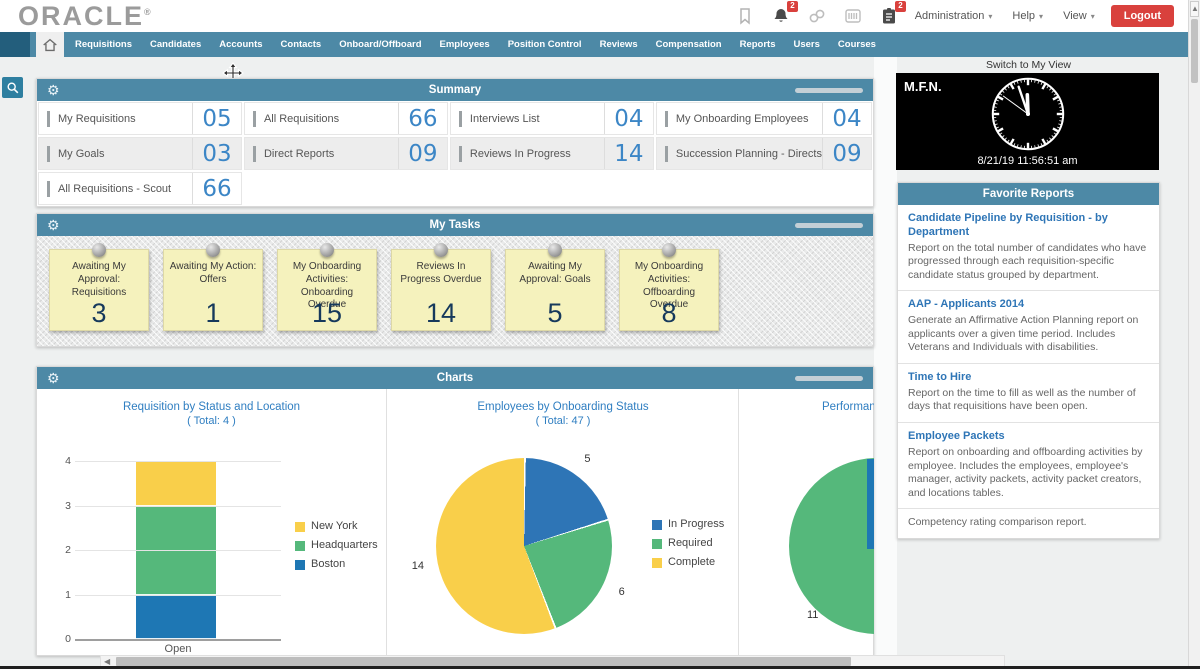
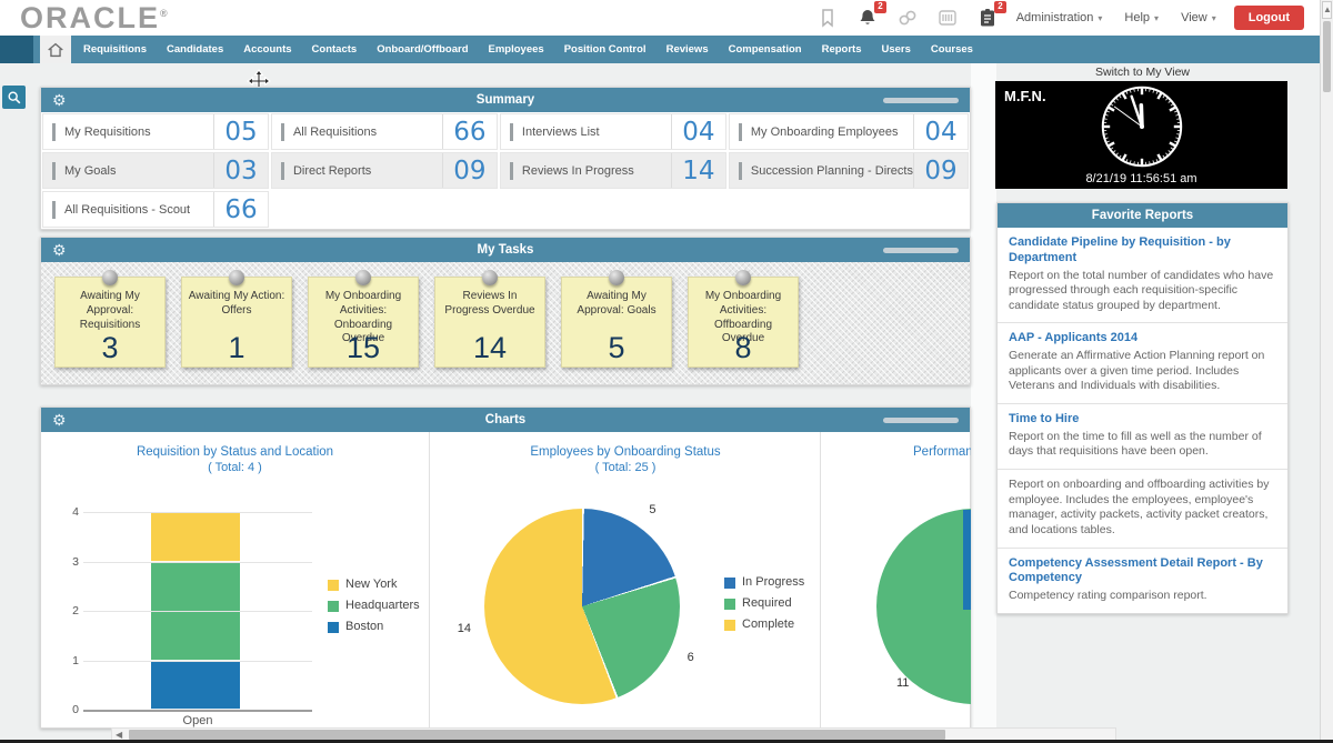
  ORACLE®
  2
  2
  Administration
  ▾
  Help
  ▾
  View
  ▾
  Logout
  Requisitions
  Candidates
  Accounts
  Contacts
  Onboard/Offboard
  Employees
  Position Control
  Reviews
  Compensation
  Reports
  Users
  Courses
  ⚙
  Summary
  My Requisitions
  05
  All Requisitions
  66
  Interviews List
  04
  My Onboarding Employees
  04
  My Goals
  03
  Direct Reports
  09
  Reviews In Progress
  14
  Succession Planning - Directs
  09
  All Requisitions - Scout
  66
  ⚙
  My Tasks
  Awaiting My Approval: Requisitions
  3
  Awaiting My Action: Offers
  1
  My Onboarding Activities: Onboarding Overdue
  15
  Reviews In Progress Overdue
  14
  Awaiting My Approval: Goals
  5
  My Onboarding Activities: Offboarding Overdue
  8
  ⚙
  Charts
  Requisition by Status and Location
  ( Total: 4 )
  4
  3
  2
  1
  0
  Open
  New York
  Headquarters
  Boston
  Employees by Onboarding Status
- ( Total: 47 )
+ ( Total: 25 )
  5
  6
  14
  In Progress
  Required
  Complete
  Performan
  11
  ◀
  Switch to My View
  M.F.N.
  8/21/19 11:56:51 am
  Favorite Reports
  Candidate Pipeline by Requisition - by Department
  Report on the total number of candidates who have progressed through each requisition-specific candidate status grouped by department.
  AAP - Applicants 2014
  Generate an Affirmative Action Planning report on applicants over a given time period. Includes Veterans and Individuals with disabilities.
  Time to Hire
  Report on the time to fill as well as the number of days that requisitions have been open.
- Employee Packets
  Report on onboarding and offboarding activities by employee. Includes the employees, employee's manager, activity packets, activity packet creators, and locations tables.
+ Competency Assessment Detail Report - By Competency
  Competency rating comparison report.
  ▲
